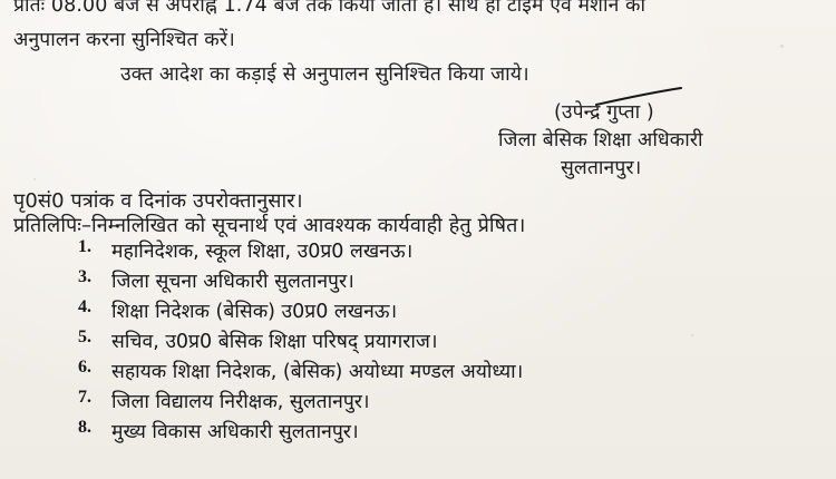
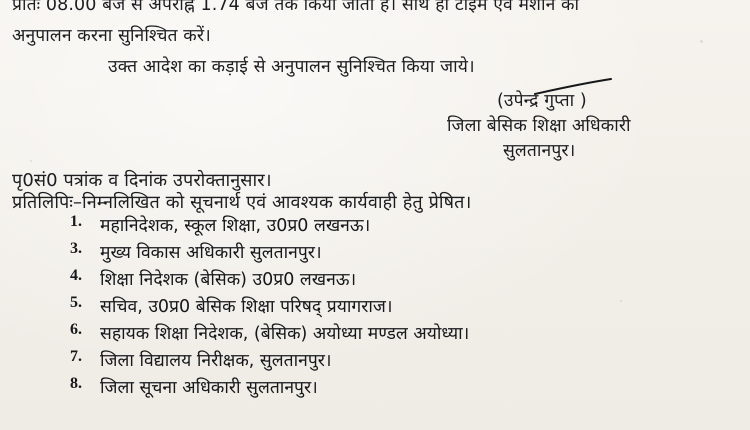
  प्रातः 08.00 बजे से अपराह्न 1.74 बजे तक किया जाता है। साथ ही टाइम एवं मशीन का
  अनुपालन करना सुनिश्चित करें।
  उक्त आदेश का कड़ाई से अनुपालन सुनिश्चित किया जाये।
  (उपेन्द्र गुप्ता )
  जिला बेसिक शिक्षा अधिकारी
  सुलतानपुर।
  पृ0सं0 पत्रांक व दिनांक उपरोक्तानुसार।
  प्रतिलिपिः–निम्नलिखित को सूचनार्थ एवं आवश्यक कार्यवाही हेतु प्रेषित।
  1.
  महानिदेशक, स्कूल शिक्षा, उ0प्र0 लखनऊ।
  3.
- जिला सूचना अधिकारी सुलतानपुर।
+ मुख्य विकास अधिकारी सुलतानपुर।
  4.
  शिक्षा निदेशक (बेसिक) उ0प्र0 लखनऊ।
  5.
  सचिव, उ0प्र0 बेसिक शिक्षा परिषद् प्रयागराज।
  6.
  सहायक शिक्षा निदेशक, (बेसिक) अयोध्या मण्डल अयोध्या।
  7.
  जिला विद्यालय निरीक्षक, सुलतानपुर।
  8.
- मुख्य विकास अधिकारी सुलतानपुर।
+ जिला सूचना अधिकारी सुलतानपुर।
